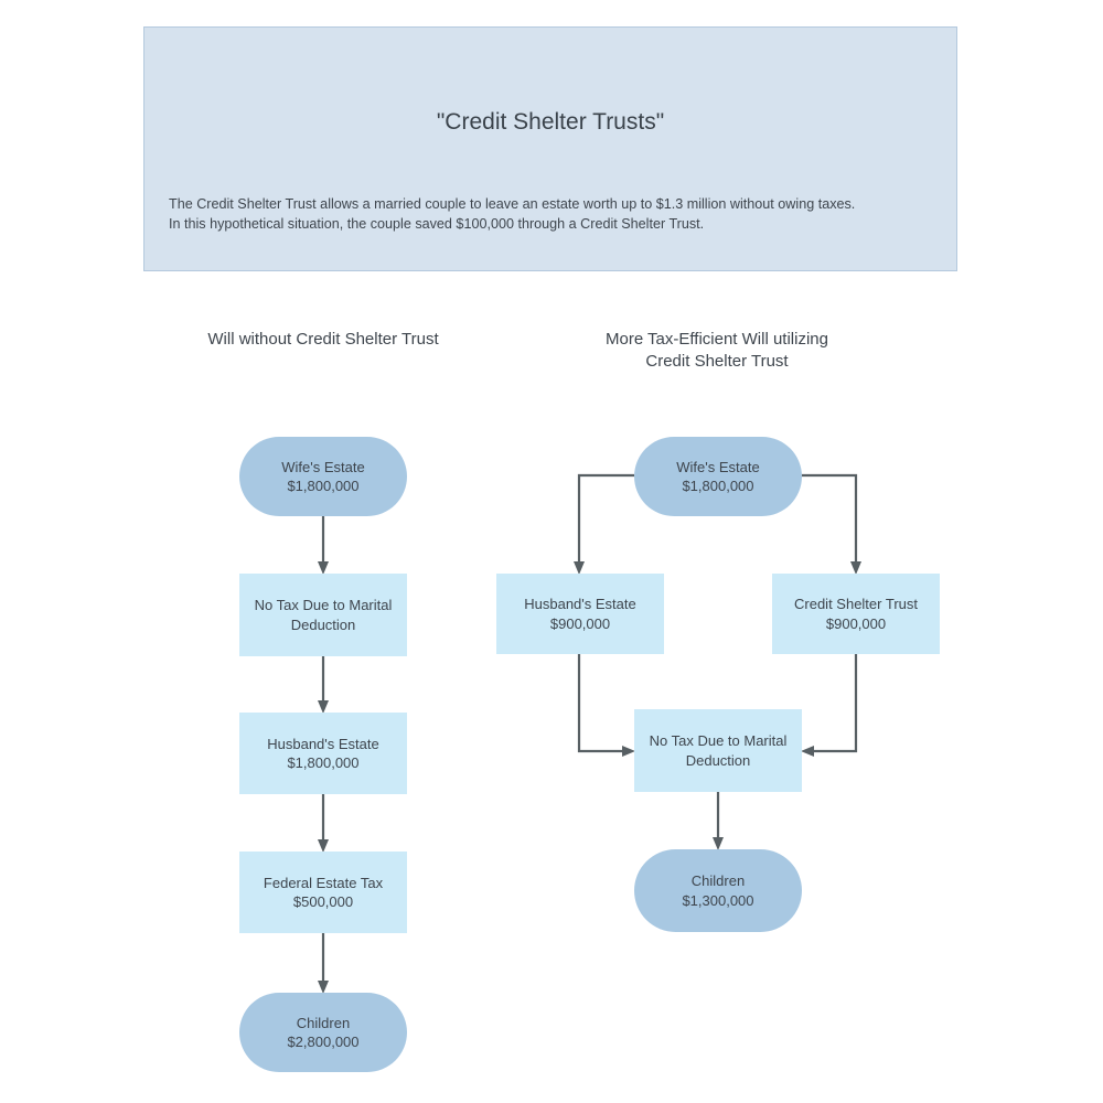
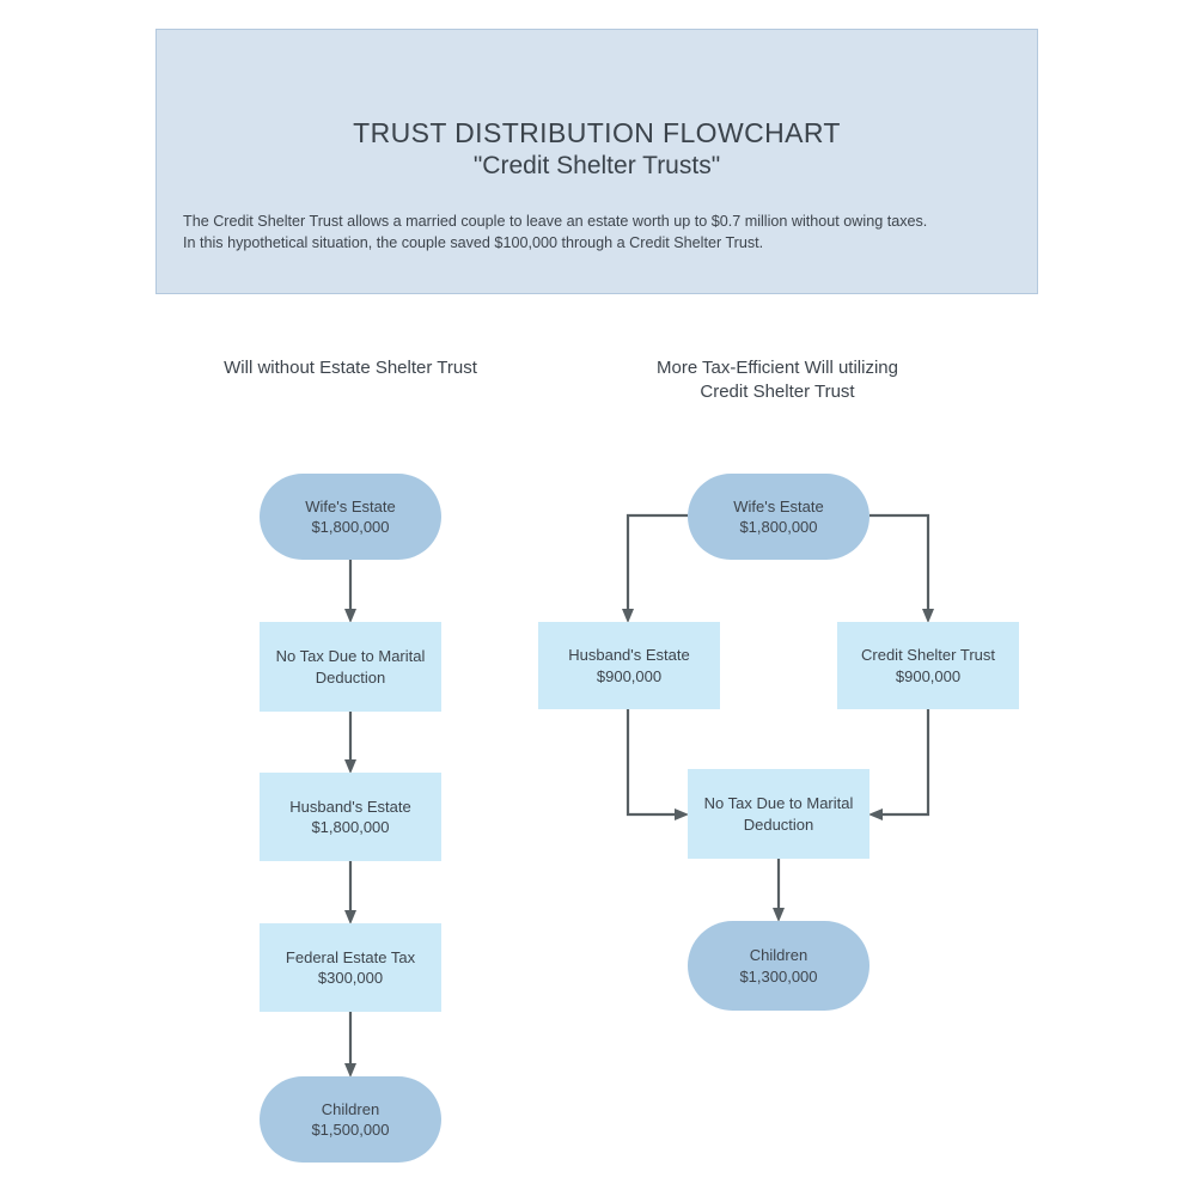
+ TRUST DISTRIBUTION FLOWCHART
  "Credit Shelter Trusts"
- The Credit Shelter Trust allows a married couple to leave an estate worth up to $1.3 million without owing taxes.
+ The Credit Shelter Trust allows a married couple to leave an estate worth up to $0.7 million without owing taxes.
  In this hypothetical situation, the couple saved $100,000 through a Credit Shelter Trust.
- Will without Credit Shelter Trust
+ Will without Estate Shelter Trust
  More Tax-Efficient Will utilizing
  Credit Shelter Trust
  Wife's Estate
  $1,800,000
  No Tax Due to Marital
  Deduction
  Husband's Estate
  $1,800,000
  Federal Estate Tax
- $500,000
+ $300,000
  Children
- $2,800,000
+ $1,500,000
  Wife's Estate
  $1,800,000
  Husband's Estate
  $900,000
  Credit Shelter Trust
  $900,000
  No Tax Due to Marital
  Deduction
  Children
  $1,300,000
